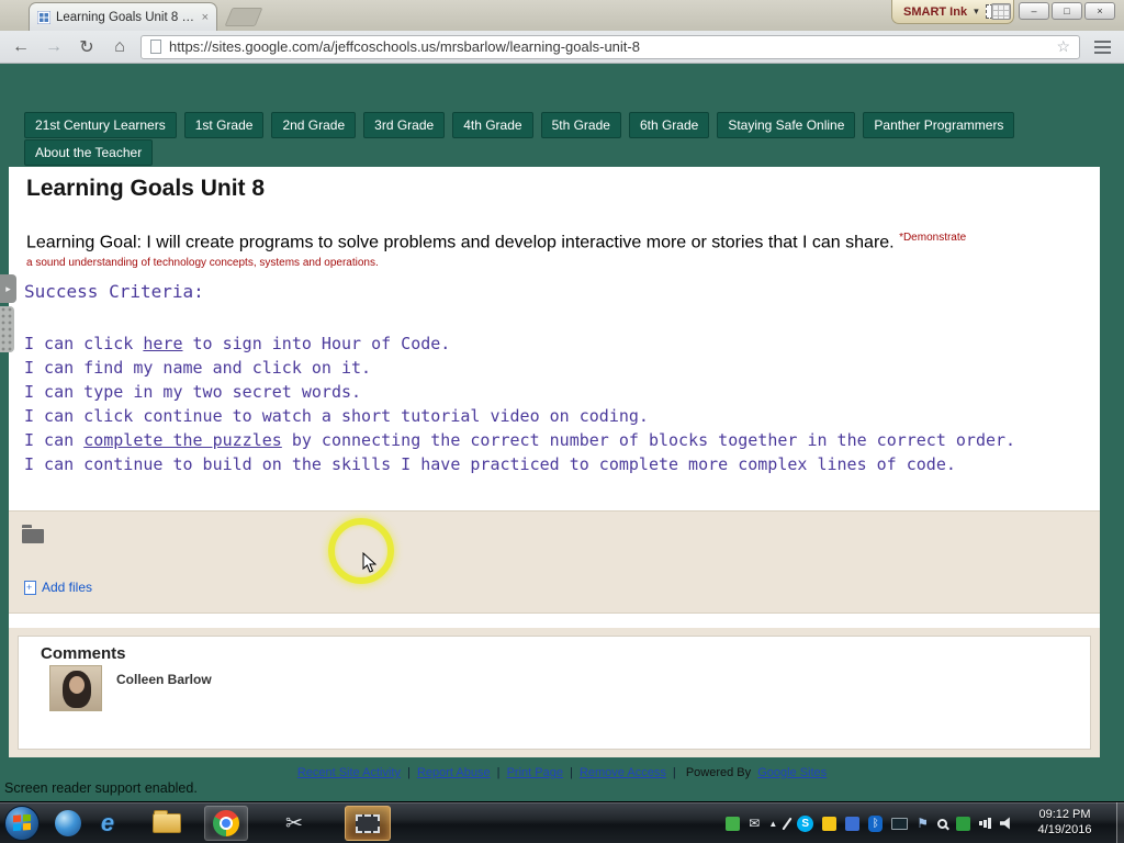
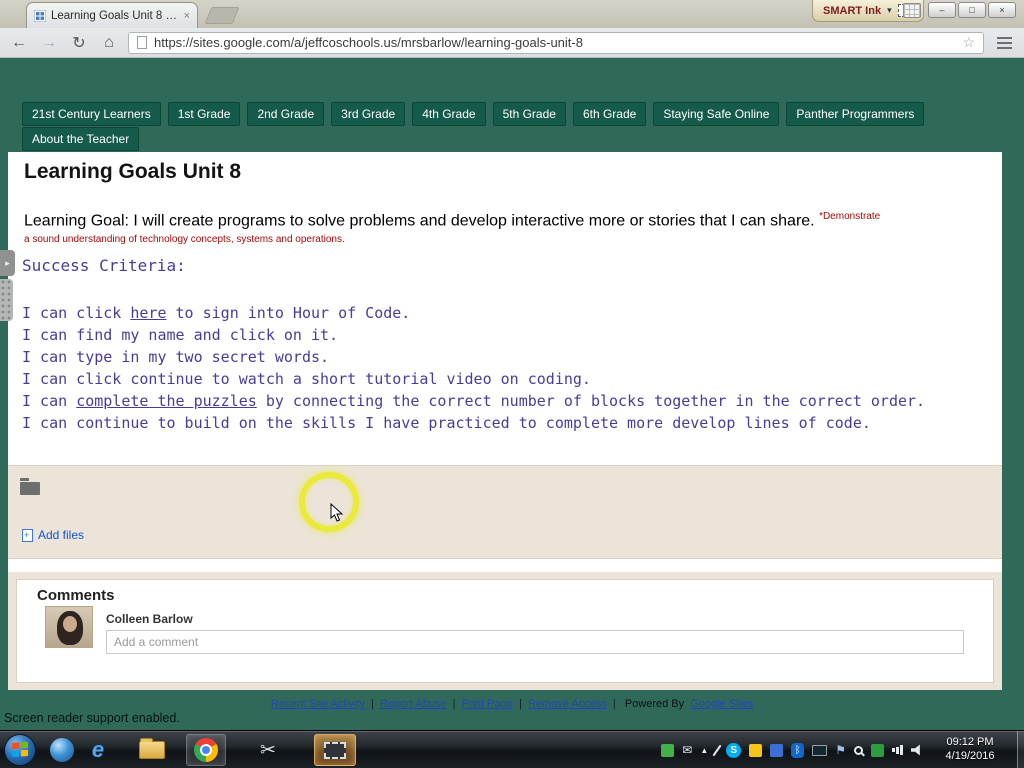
  Learning Goals Unit 8 - T
  ×
  SMART Ink
  ▾
  –
  □
  ×
  ←
  →
  ↻
  ⌂
  https://sites.google.com/a/jeffcoschools.us/mrsbarlow/learning-goals-unit-8
  ☆
  21st Century Learners
  1st Grade
  2nd Grade
  3rd Grade
  4th Grade
  5th Grade
  6th Grade
  Staying Safe Online
  Panther Programmers
  About the Teacher
  Learning Goals Unit 8
  Learning Goal: I will create programs to solve problems and develop interactive more or stories that I can share. *Demonstrate
  a sound understanding of technology concepts, systems and operations.
  Success Criteria:
  I can click here to sign into Hour of Code.
  I can find my name and click on it.
  I can type in my two secret words.
  I can click continue to watch a short tutorial video on coding.
  I can complete the puzzles by connecting the correct number of blocks together in the correct order.
- I can continue to build on the skills I have practiced to complete more complex lines of code.
+ I can continue to build on the skills I have practiced to complete more develop lines of code.
  Add files
  Comments
  Colleen Barlow
+ Add a comment
  Recent Site Activity | Report Abuse | Print Page | Remove Access | Powered By Google Sites
  Screen reader support enabled.
  ▸
  e
  ✂
  ✉
  ▲
  S
  ᛒ
  ⚑
  09:12 PM
  4/19/2016
